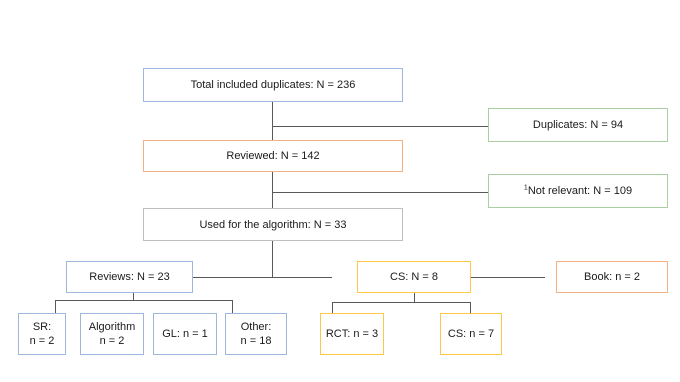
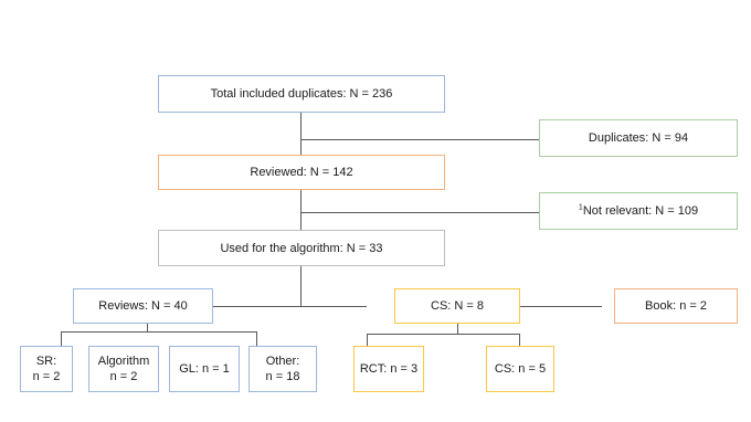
  Total included duplicates: N = 236
  Duplicates: N = 94
  Reviewed: N = 142
  Not relevant: N = 109
  Used for the algorithm: N = 33
- Reviews: N = 23
+ Reviews: N = 40
  CS: N = 8
  Book: n = 2
  SR:
  n = 2
  Algorithm
  n = 2
  GL: n = 1
  Other:
  n = 18
  RCT: n = 3
- CS: n = 7
+ CS: n = 5
